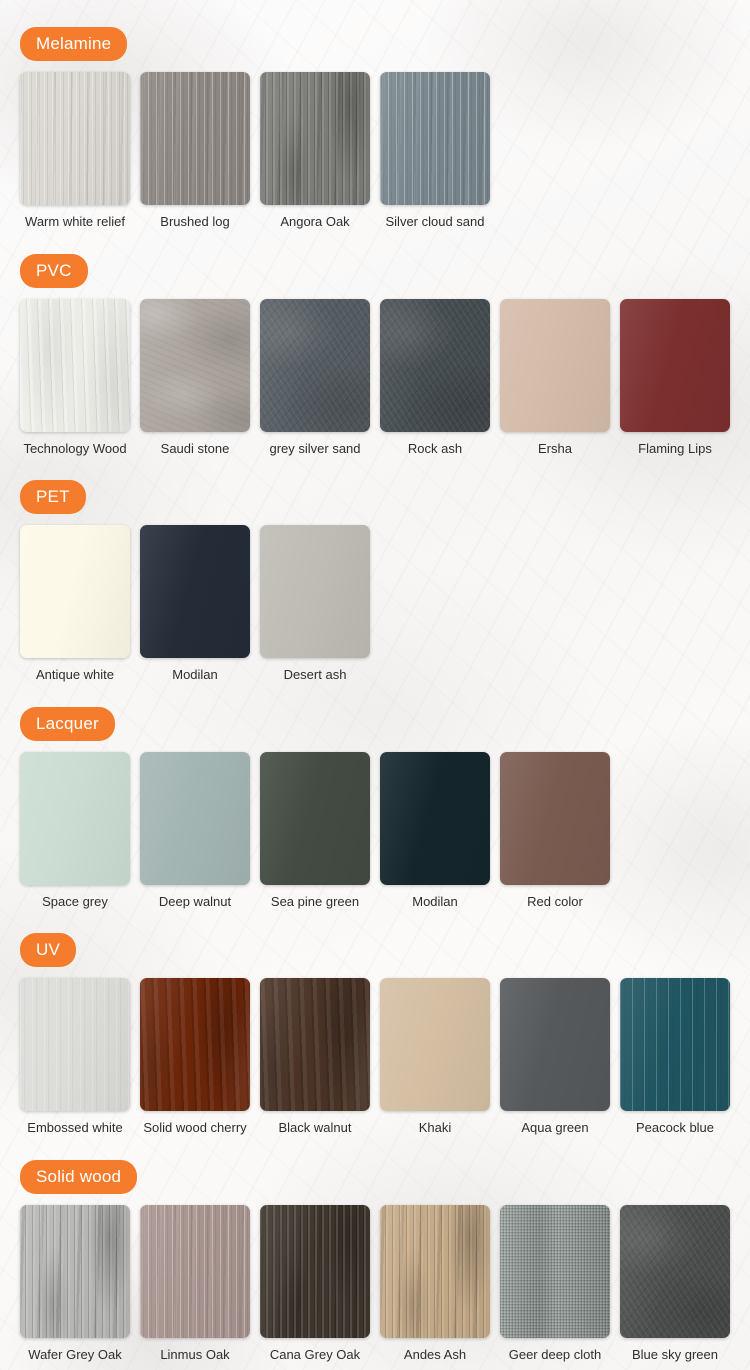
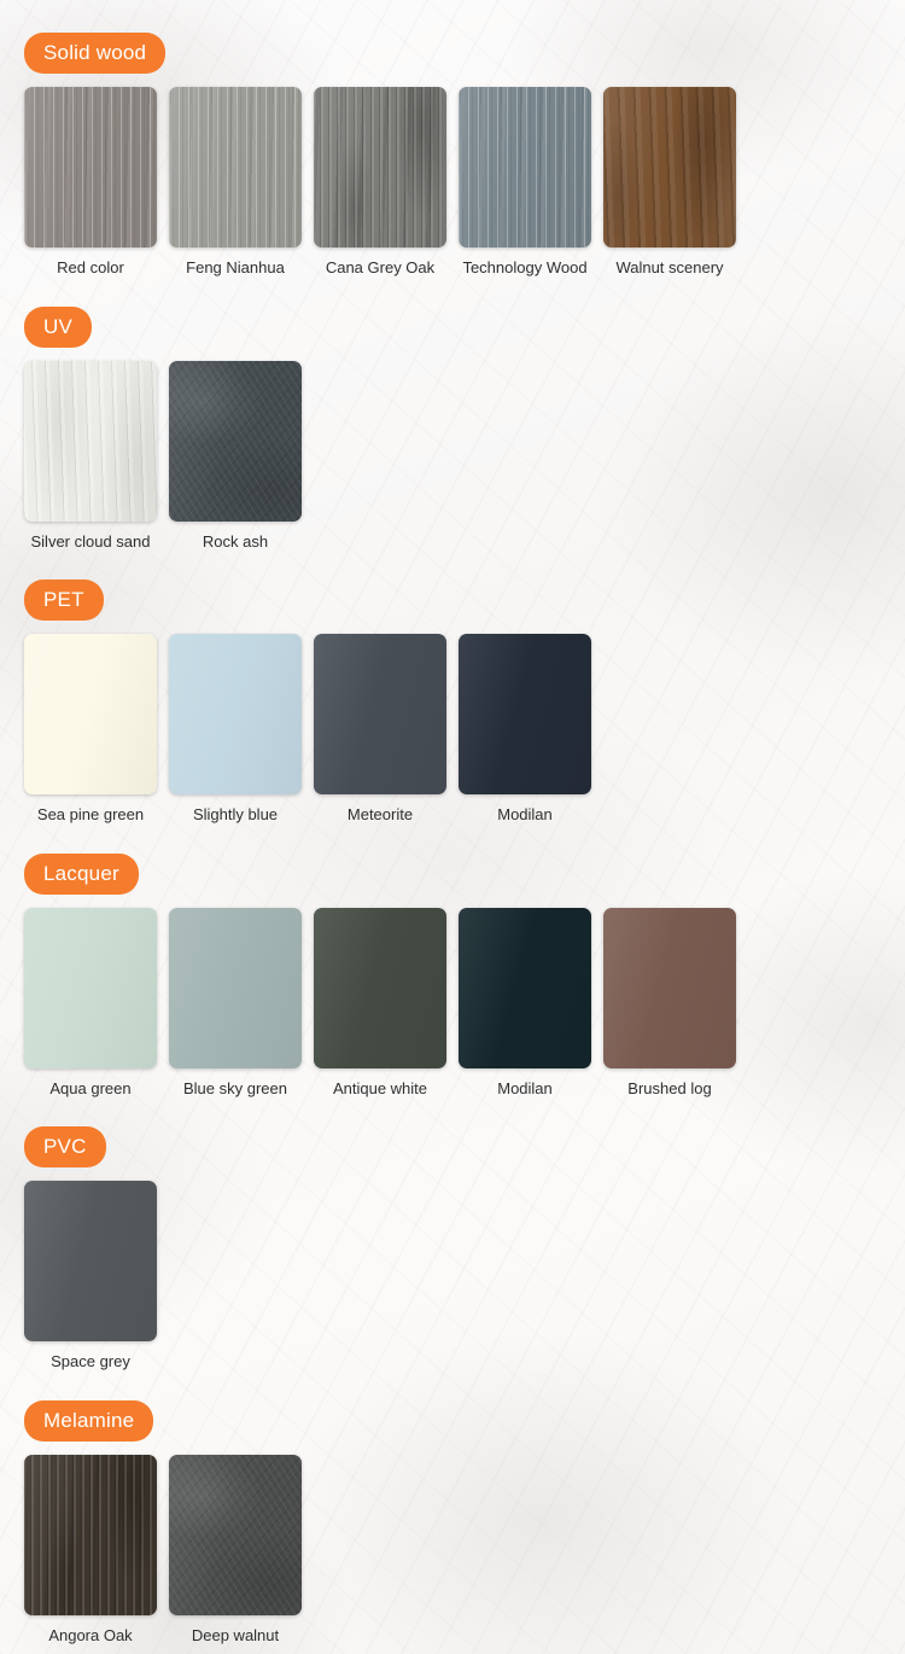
- Melamine
+ Solid wood
- Warm white relief
- Brushed log
+ Red color
+ Feng Nianhua
- Angora Oak
+ Cana Grey Oak
- Silver cloud sand
+ Technology Wood
+ Walnut scenery
- PVC
+ UV
- Technology Wood
+ Silver cloud sand
- Saudi stone
- grey silver sand
  Rock ash
- Ersha
- Flaming Lips
  PET
- Antique white
+ Sea pine green
+ Slightly blue
+ Meteorite
  Modilan
- Desert ash
  Lacquer
- Space grey
+ Aqua green
- Deep walnut
+ Blue sky green
- Sea pine green
+ Antique white
  Modilan
- Red color
+ Brushed log
- UV
+ PVC
- Embossed white
- Solid wood cherry
- Black walnut
- Khaki
- Aqua green
+ Space grey
- Peacock blue
- Solid wood
+ Melamine
- Wafer Grey Oak
- Linmus Oak
- Cana Grey Oak
+ Angora Oak
- Andes Ash
- Geer deep cloth
- Blue sky green
+ Deep walnut
